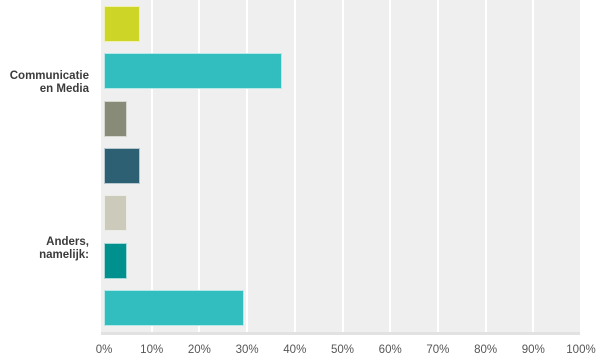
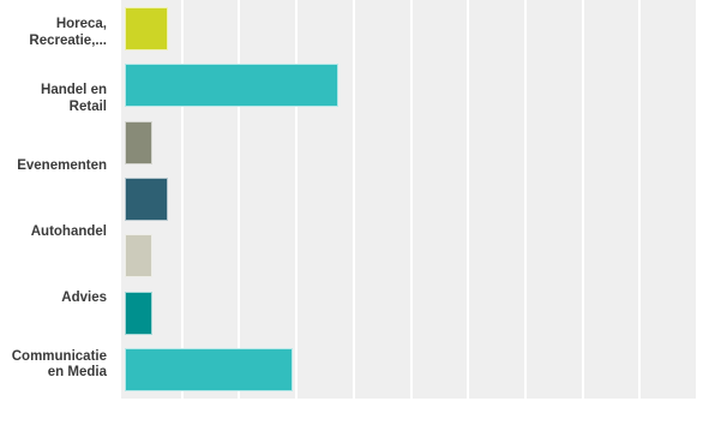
+ Horeca,
+ Recreatie,...
+ Handel en
+ Retail
+ Evenementen
+ Autohandel
+ Advies
  Communicatie
  en Media
- Anders,
- namelijk:
- 0%
- 10%
- 20%
- 30%
- 40%
- 50%
- 60%
- 70%
- 80%
- 90%
- 100%
